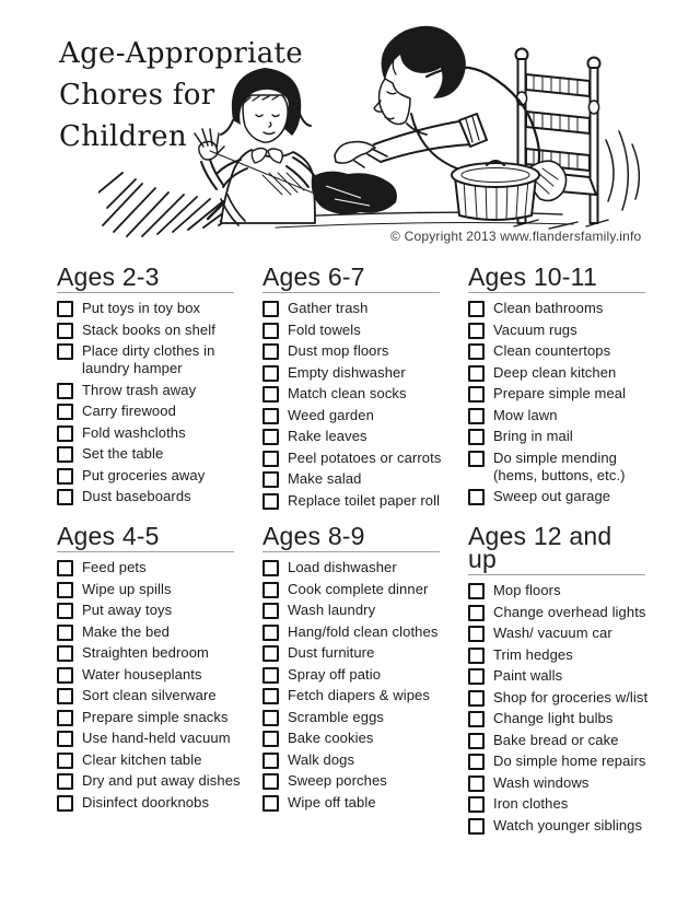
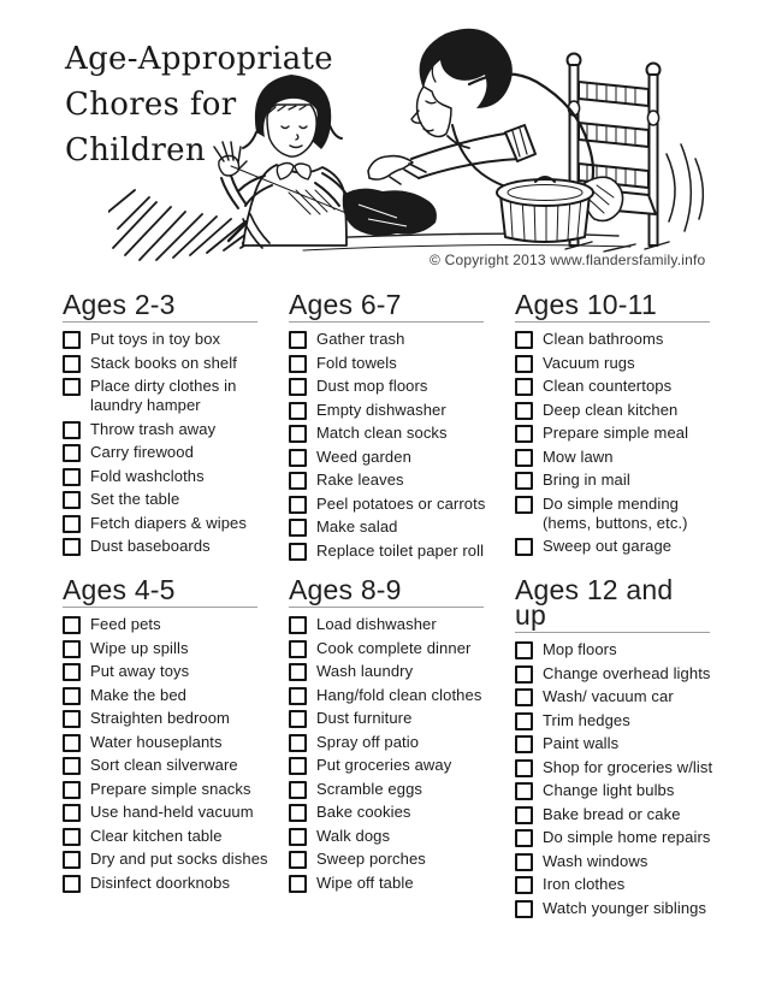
  Age-Appropriate
  Chores for
  Children
  © Copyright 2013 www.flandersfamily.info
  Ages 2-3
  Put toys in toy box
  Stack books on shelf
  Place dirty clothes in
  laundry hamper
  Throw trash away
  Carry firewood
  Fold washcloths
  Set the table
- Put groceries away
+ Fetch diapers & wipes
  Dust baseboards
  Ages 6-7
  Gather trash
  Fold towels
  Dust mop floors
  Empty dishwasher
  Match clean socks
  Weed garden
  Rake leaves
  Peel potatoes or carrots
  Make salad
  Replace toilet paper roll
  Ages 10-11
  Clean bathrooms
  Vacuum rugs
  Clean countertops
  Deep clean kitchen
  Prepare simple meal
  Mow lawn
  Bring in mail
  Do simple mending
  (hems, buttons, etc.)
  Sweep out garage
  Ages 4-5
  Feed pets
  Wipe up spills
  Put away toys
  Make the bed
  Straighten bedroom
  Water houseplants
  Sort clean silverware
  Prepare simple snacks
  Use hand-held vacuum
  Clear kitchen table
- Dry and put away dishes
+ Dry and put socks dishes
  Disinfect doorknobs
  Ages 8-9
  Load dishwasher
  Cook complete dinner
  Wash laundry
  Hang/fold clean clothes
  Dust furniture
  Spray off patio
- Fetch diapers & wipes
+ Put groceries away
  Scramble eggs
  Bake cookies
  Walk dogs
  Sweep porches
  Wipe off table
  Ages 12 and up
  Mop floors
  Change overhead lights
  Wash/ vacuum car
  Trim hedges
  Paint walls
  Shop for groceries w/list
  Change light bulbs
  Bake bread or cake
  Do simple home repairs
  Wash windows
  Iron clothes
  Watch younger siblings
